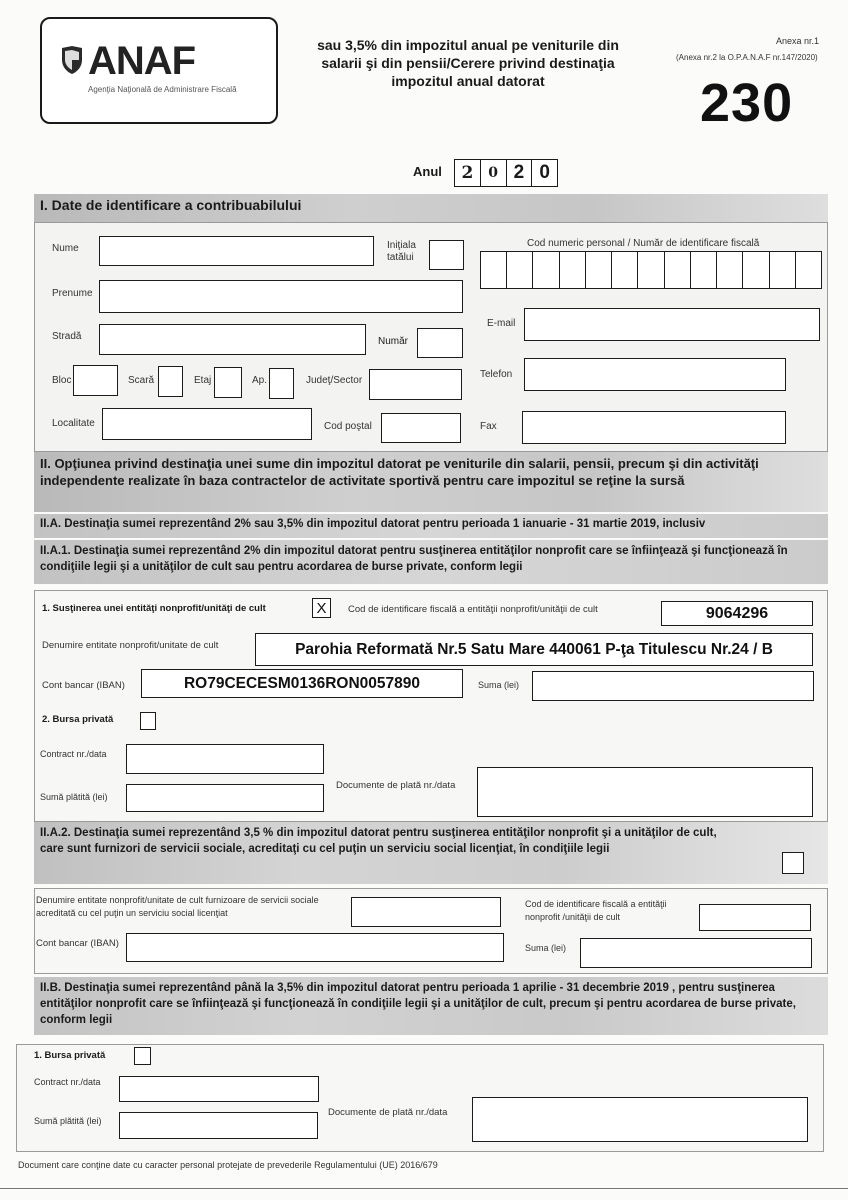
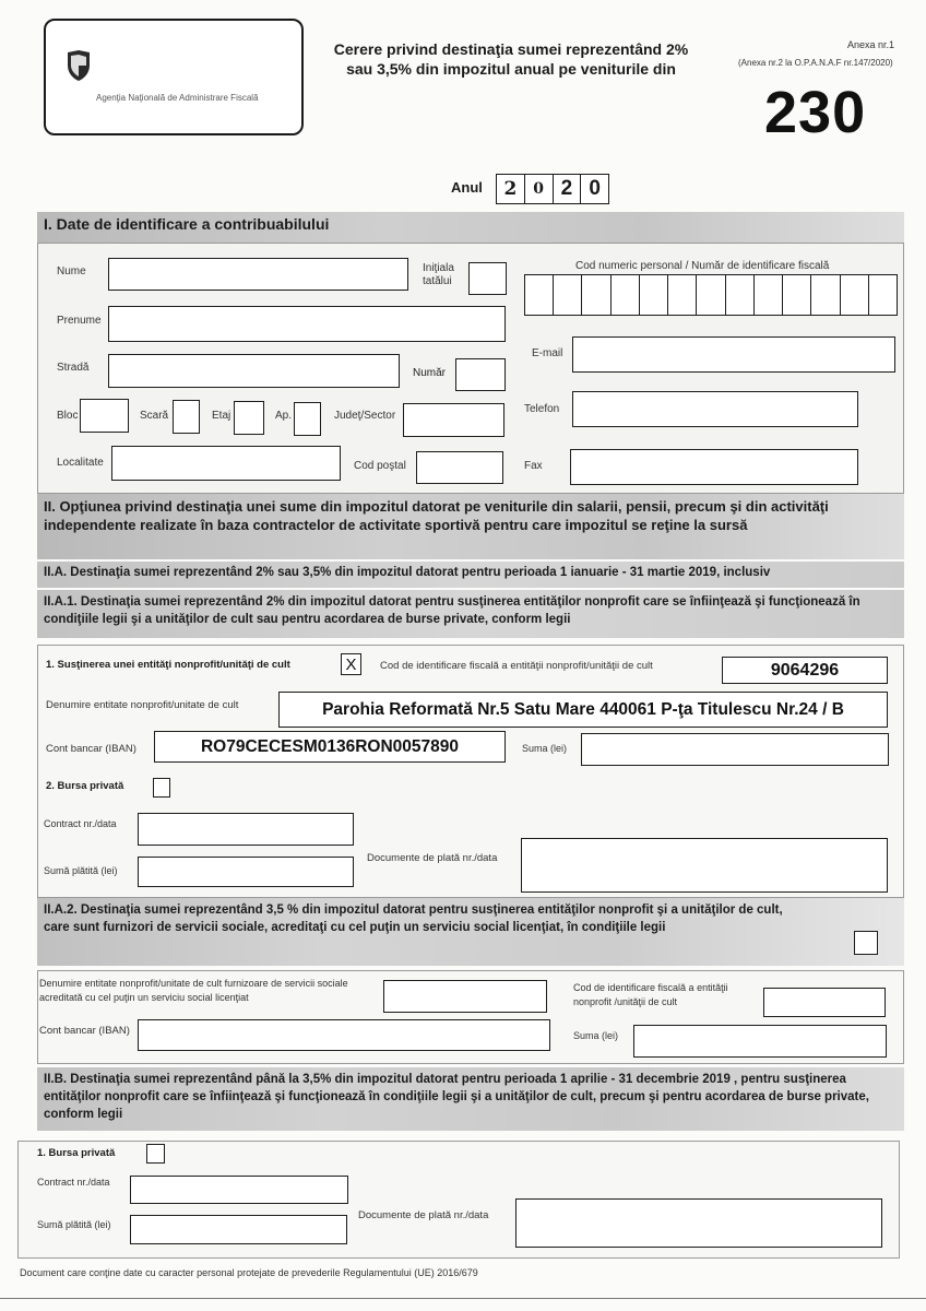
- ANAF
  Agenţia Naţională de Administrare Fiscală
+ Cerere privind destinaţia sumei reprezentând 2%
  sau 3,5% din impozitul anual pe veniturile din
- salarii şi din pensii/Cerere privind destinaţia
- impozitul anual datorat
  Anexa nr.1
  (Anexa nr.2 la O.P.A.N.A.F nr.147/2020)
  230
  Anul
  2
  0
  2
  0
  I. Date de identificare a contribuabilului
  Nume
  Iniţiala tatălui
  Prenume
  Stradă
  Număr
  Bloc
  Scară
  Etaj
  Ap.
  Judeţ/Sector
  Localitate
  Cod poştal
  Cod numeric personal / Număr de identificare fiscală
  E-mail
  Telefon
  Fax
  II. Opţiunea privind destinaţia unei sume din impozitul datorat pe veniturile din salarii, pensii, precum şi din activităţi independente realizate în baza contractelor de activitate sportivă pentru care impozitul se reţine la sursă
  II.A. Destinaţia sumei reprezentând 2% sau 3,5% din impozitul datorat pentru perioada 1 ianuarie - 31 martie 2019, inclusiv
  II.A.1. Destinaţia sumei reprezentând 2% din impozitul datorat pentru susţinerea entităţilor nonprofit care se înfiinţează şi funcţionează în condiţiile legii şi a unităţilor de cult sau pentru acordarea de burse private, conform legii
  1. Susţinerea unei entităţi nonprofit/unităţi de cult
  X
  Cod de identificare fiscală a entităţii nonprofit/unităţii de cult
  9064296
  Denumire entitate nonprofit/unitate de cult
  Parohia Reformată Nr.5 Satu Mare 440061 P-ţa Titulescu Nr.24 / B
  Cont bancar (IBAN)
  RO79CECESM0136RON0057890
  Suma (lei)
  2. Bursa privată
  Contract nr./data
  Sumă plătită (lei)
  Documente de plată nr./data
  II.A.2. Destinaţia sumei reprezentând 3,5 % din impozitul datorat pentru susţinerea entităţilor nonprofit şi a unităţilor de cult, care sunt furnizori de servicii sociale, acreditaţi cu cel puţin un serviciu social licenţiat, în condiţiile legii
  Denumire entitate nonprofit/unitate de cult furnizoare de servicii sociale acreditată cu cel puţin un serviciu social licenţiat
  Cod de identificare fiscală a entităţii nonprofit /unităţii de cult
  Cont bancar (IBAN)
  Suma (lei)
  II.B. Destinaţia sumei reprezentând până la 3,5% din impozitul datorat pentru perioada 1 aprilie - 31 decembrie 2019 , pentru susţinerea entităţilor nonprofit care se înfiinţează şi funcţionează în condiţiile legii şi a unităţilor de cult, precum şi pentru acordarea de burse private, conform legii
  1. Bursa privată
  Contract nr./data
  Sumă plătită (lei)
  Documente de plată nr./data
  Document care conţine date cu caracter personal protejate de prevederile Regulamentului (UE) 2016/679
